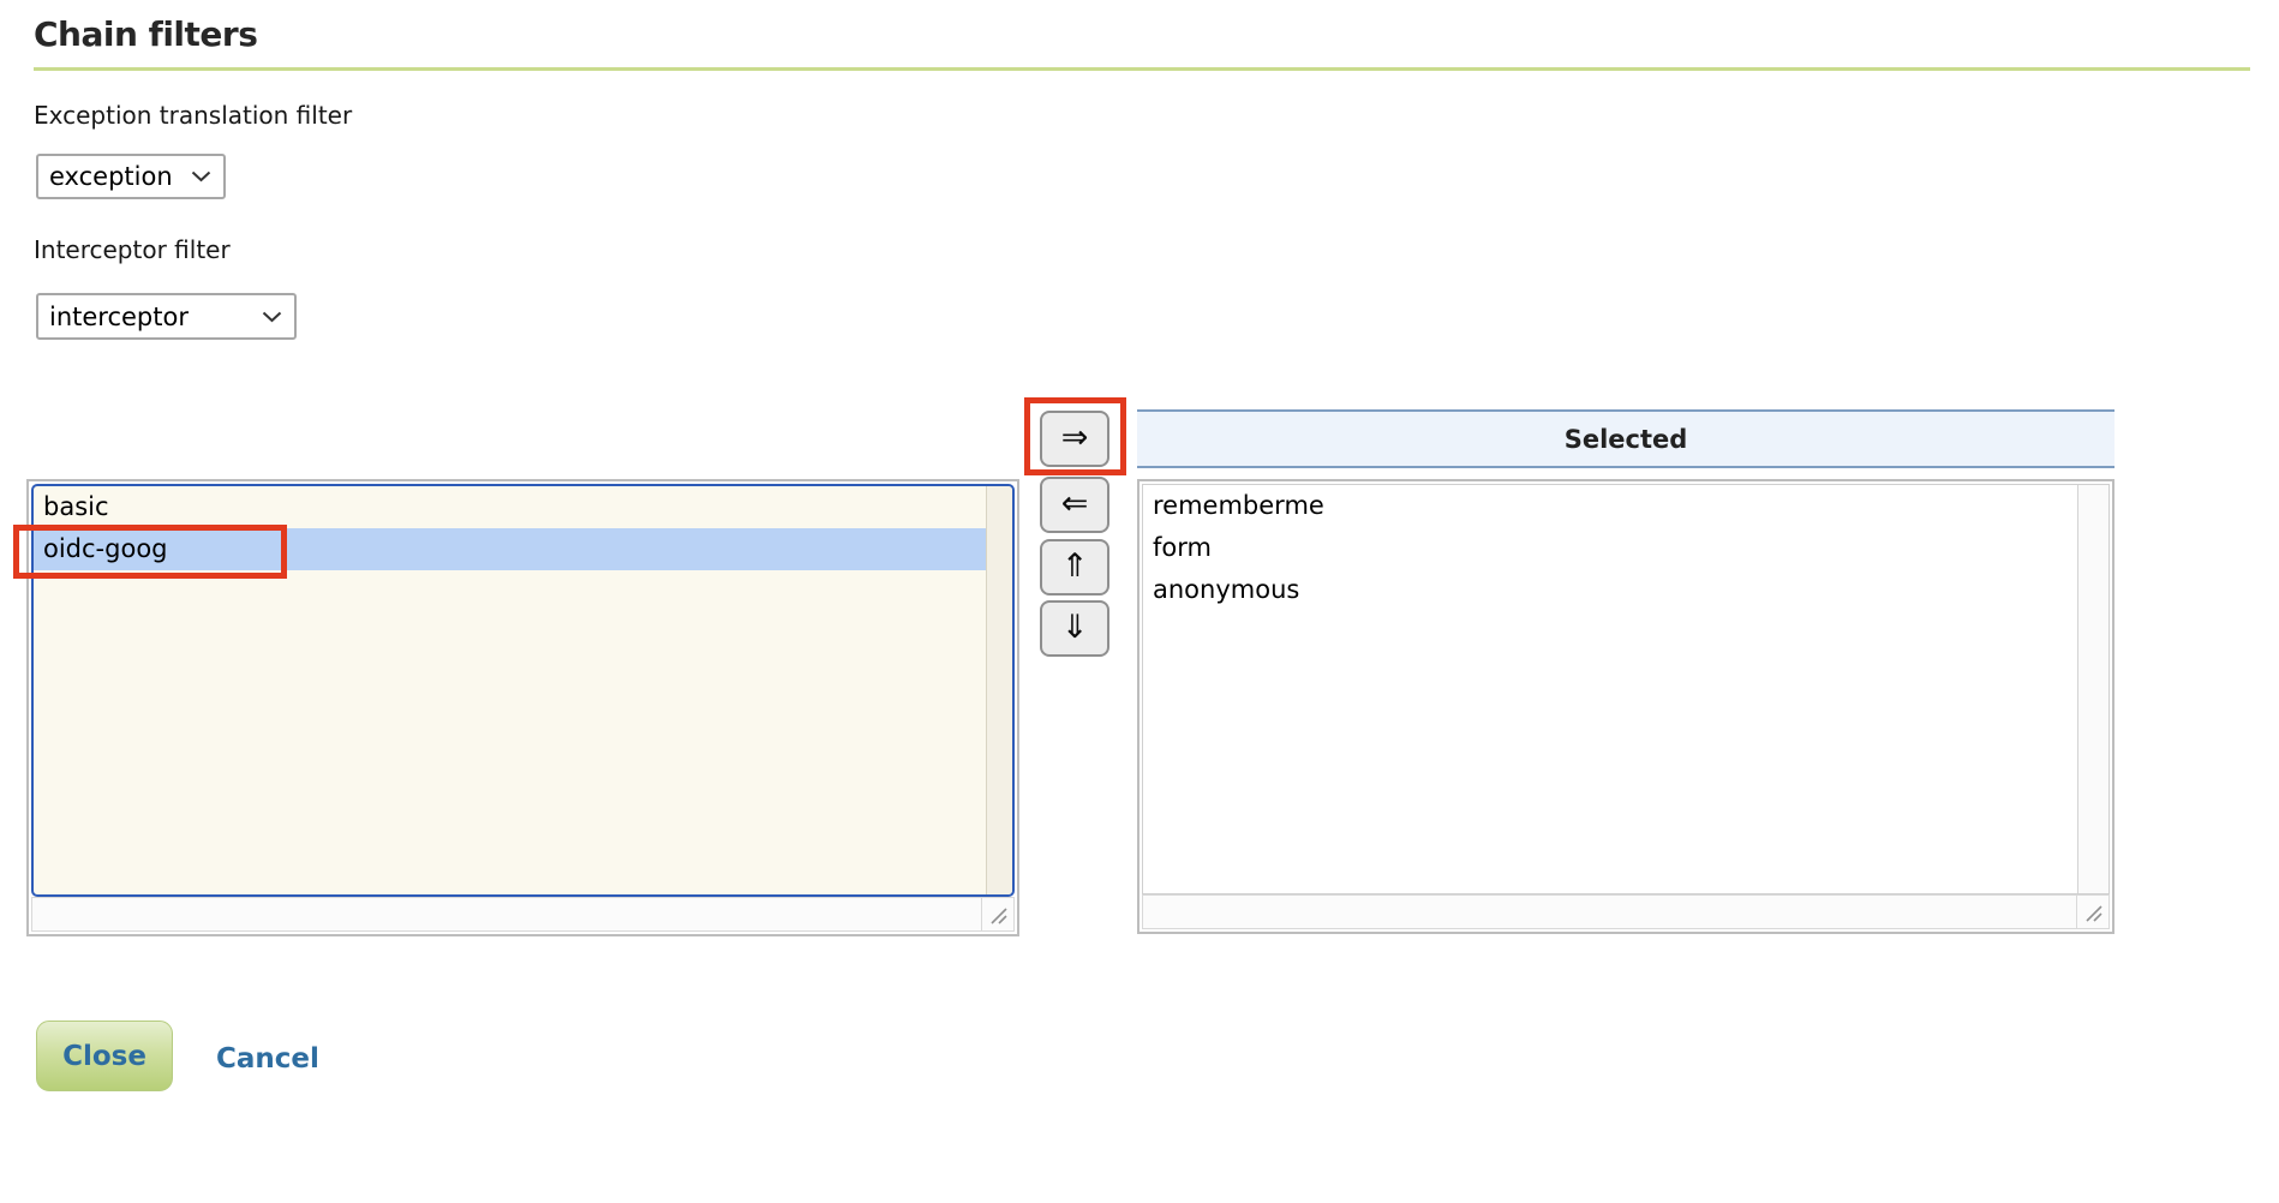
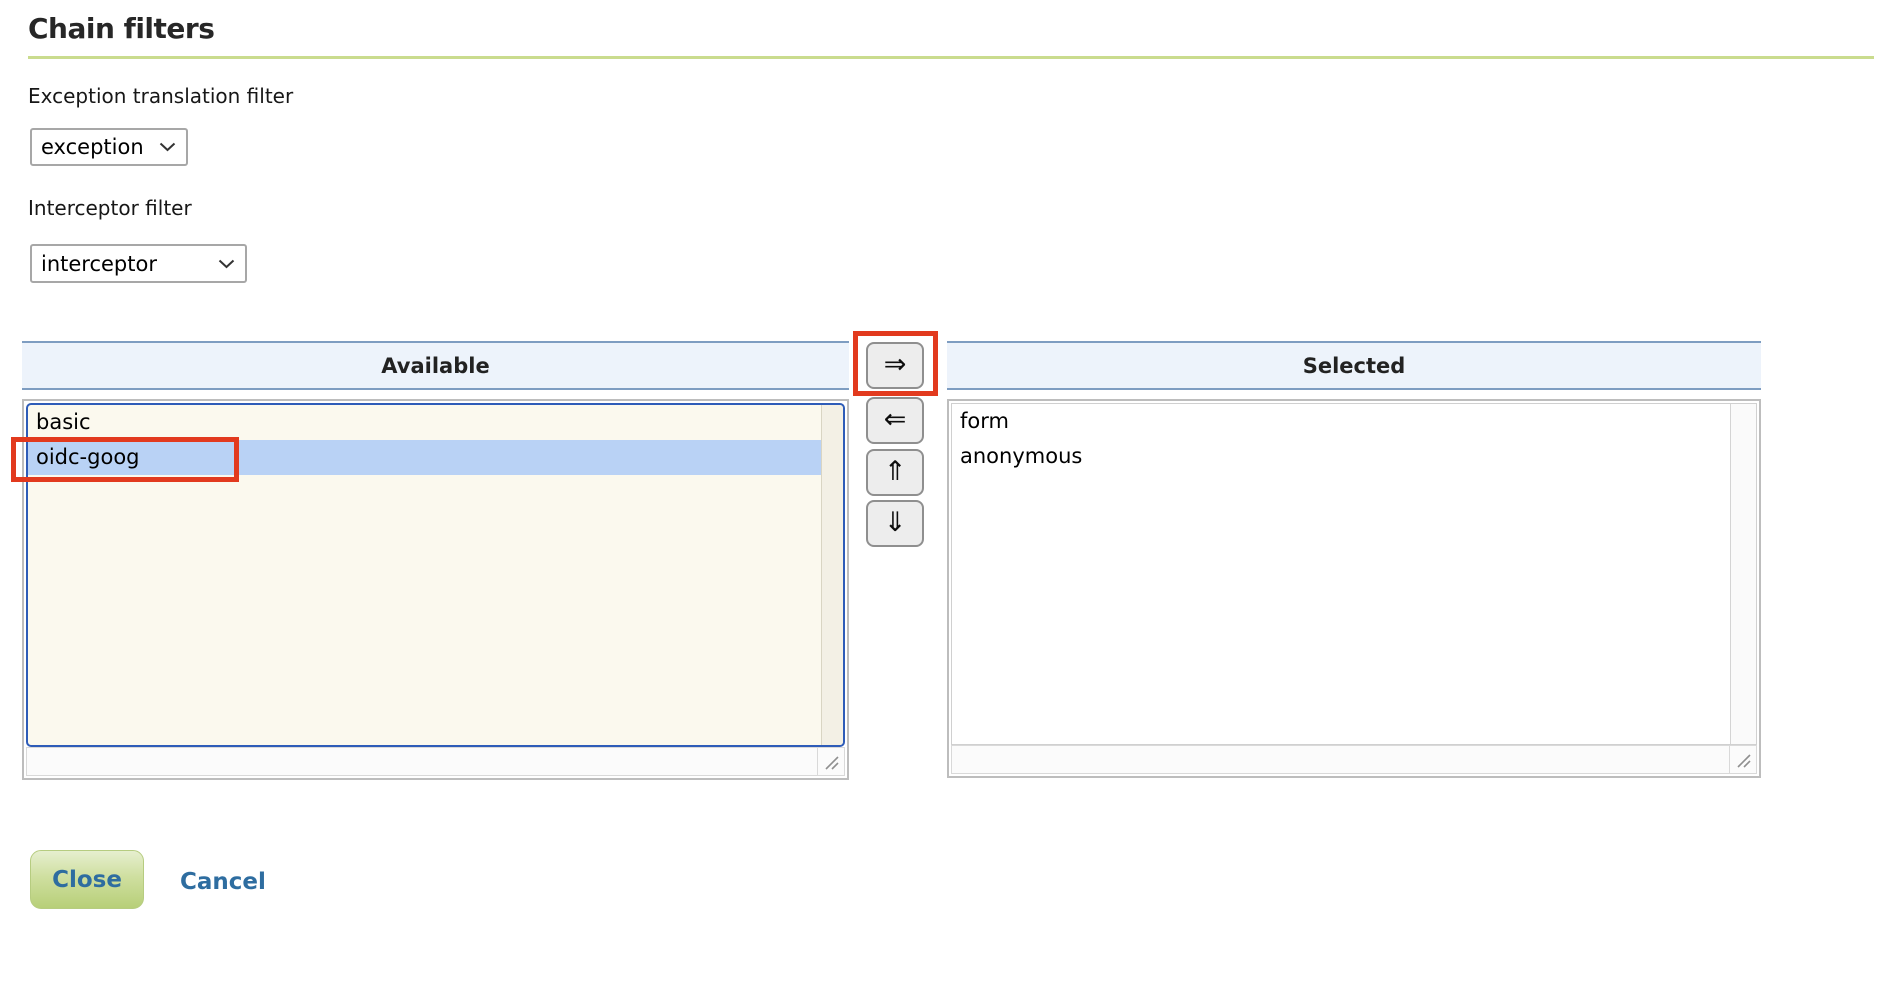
  Chain filters
  Exception translation filter
  exception
  Interceptor filter
  interceptor
+ Available
  Selected
  basic
  oidc-goog
  ⇒
  ⇐
  ⇑
  ⇓
- rememberme
  form
  anonymous
  Close
  Cancel
